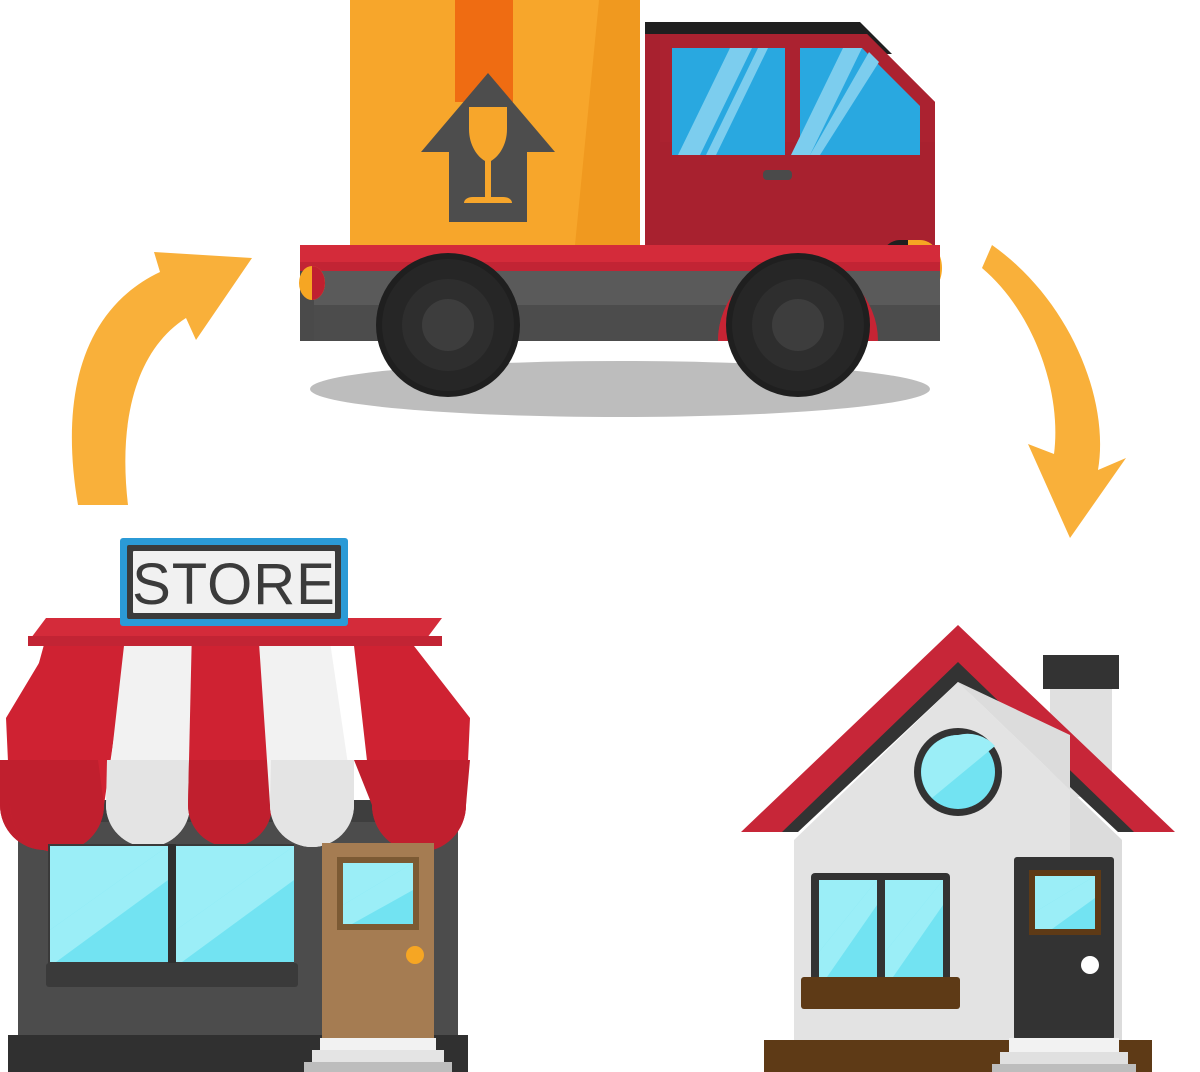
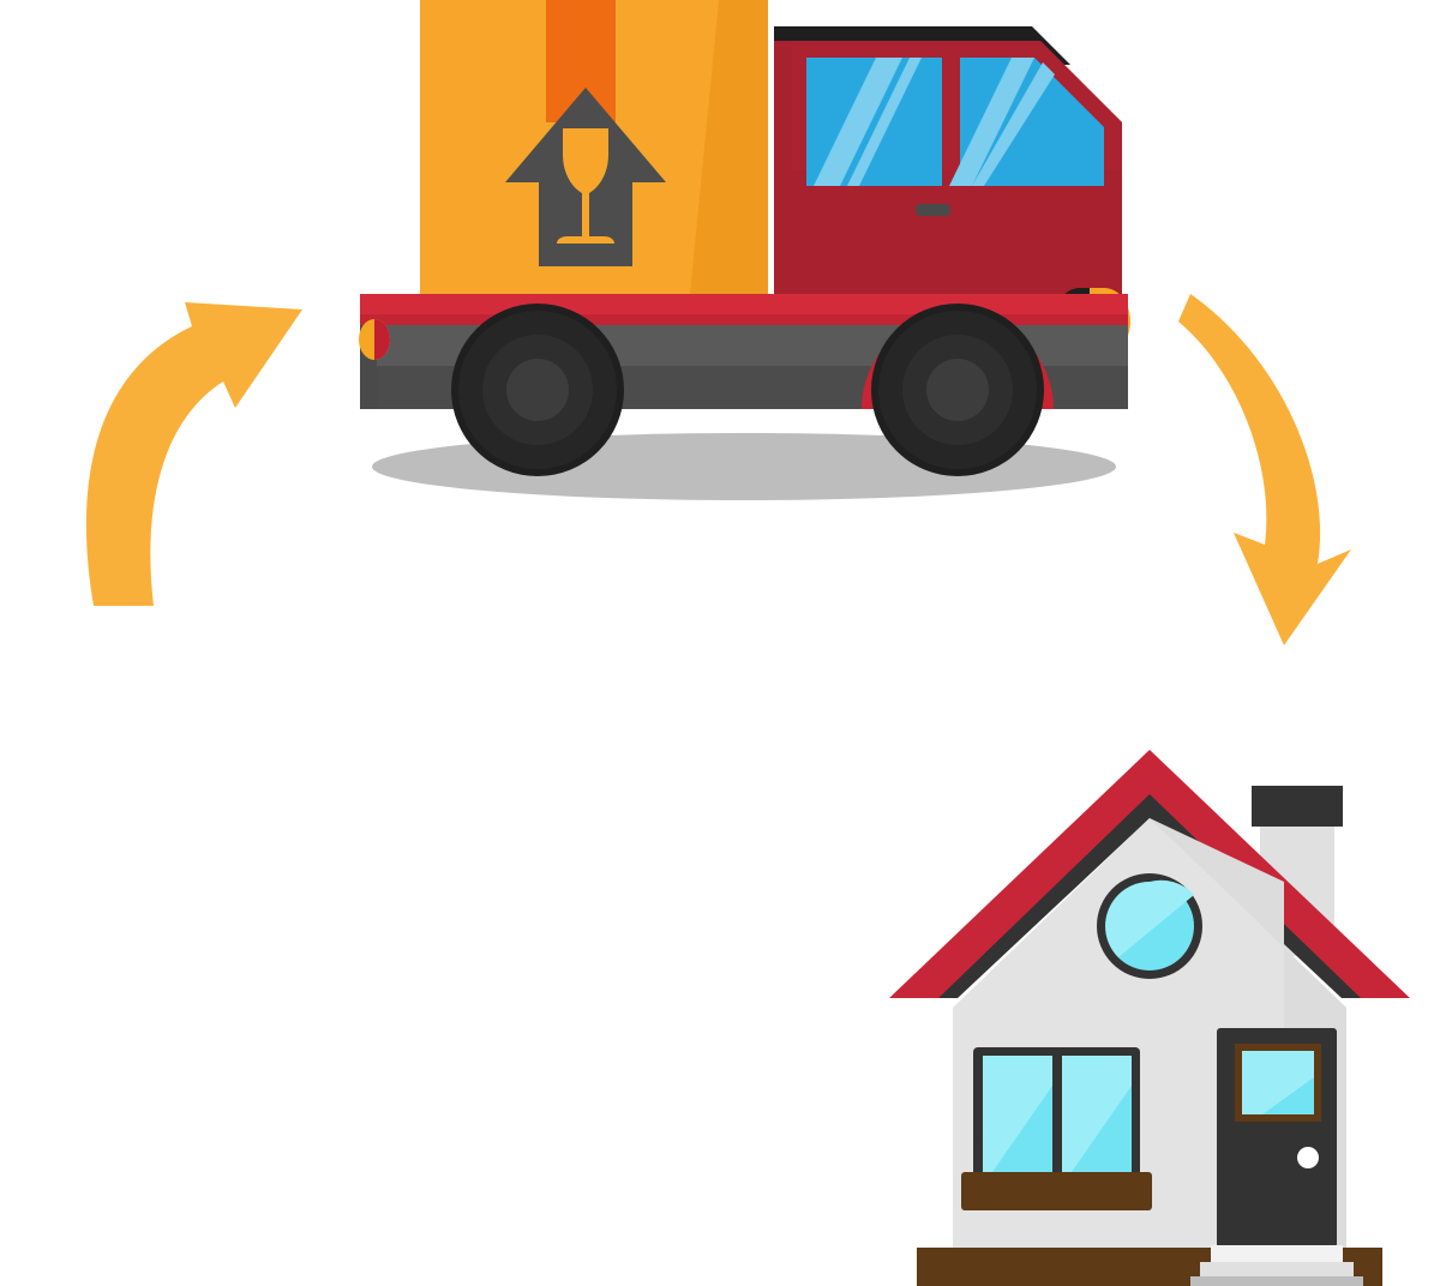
- STORE
